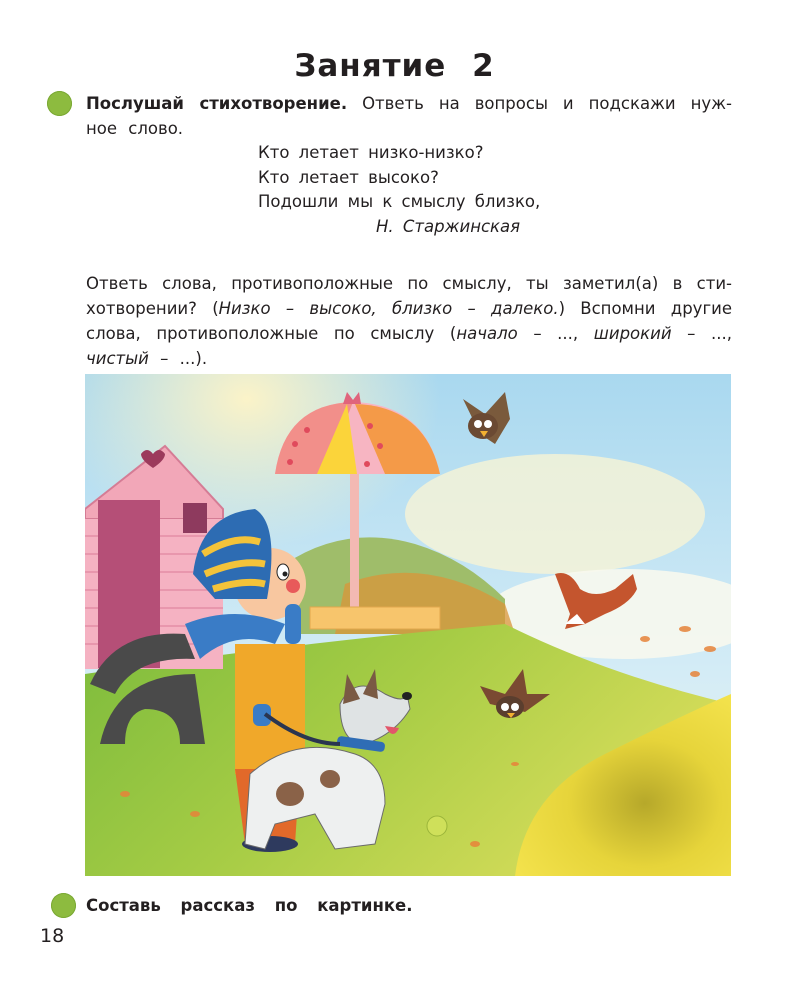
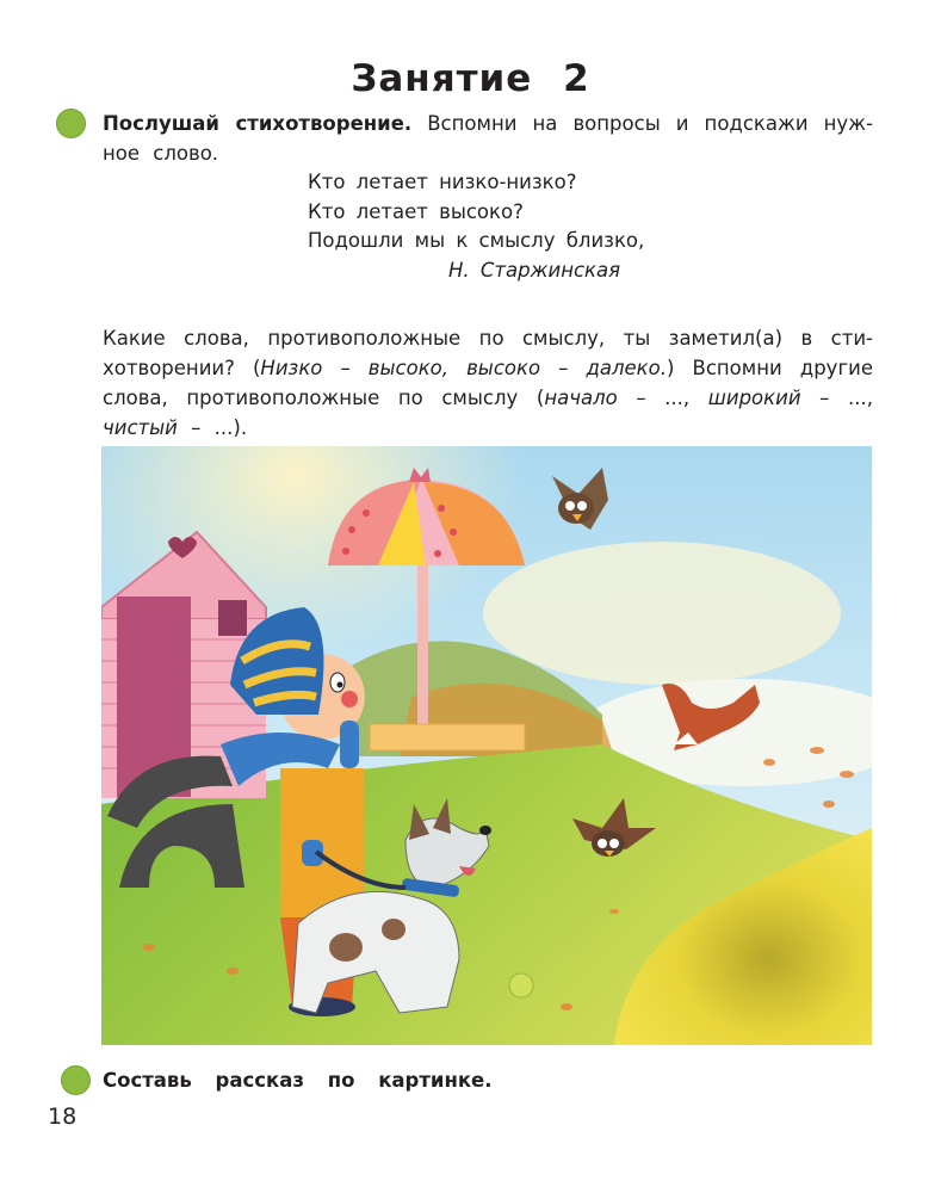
  Занятие 2
- Послушай стихотворение. Ответь на вопросы и подскажи нуж-
+ Послушай стихотворение. Вспомни на вопросы и подскажи нуж-
  ное слово.
  Кто летает низко-низко?
  Кто летает высоко?
  Подошли мы к смыслу близко,
  Н. Старжинская
- Ответь слова, противоположные по смыслу, ты заметил(а) в сти-
+ Какие слова, противоположные по смыслу, ты заметил(а) в сти-
- хотворении? (Низко – высоко, близко – далеко.) Вспомни другие
+ хотворении? (Низко – высоко, высоко – далеко.) Вспомни другие
  слова, противоположные по смыслу (начало – ..., широкий – ...,
  чистый – ...).
  Составь рассказ по картинке.
  18
